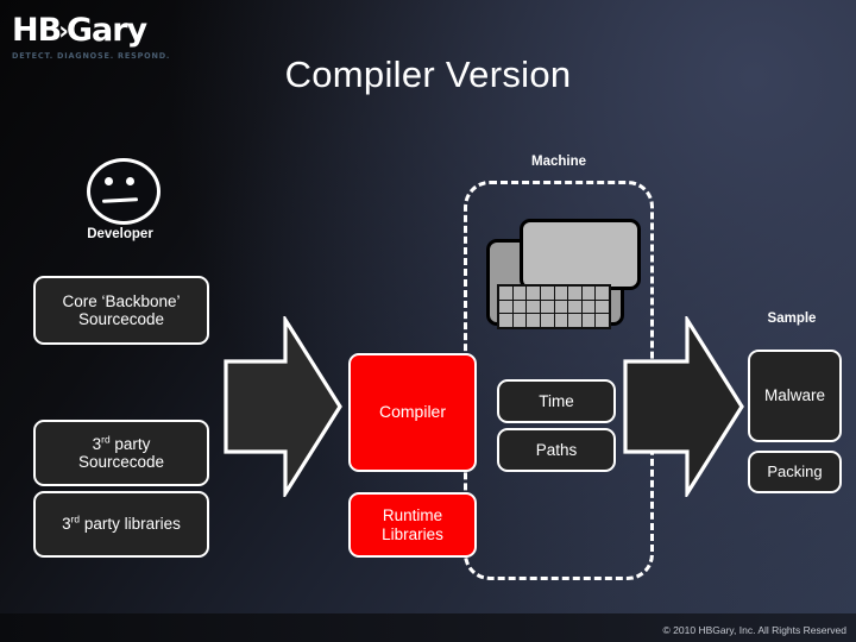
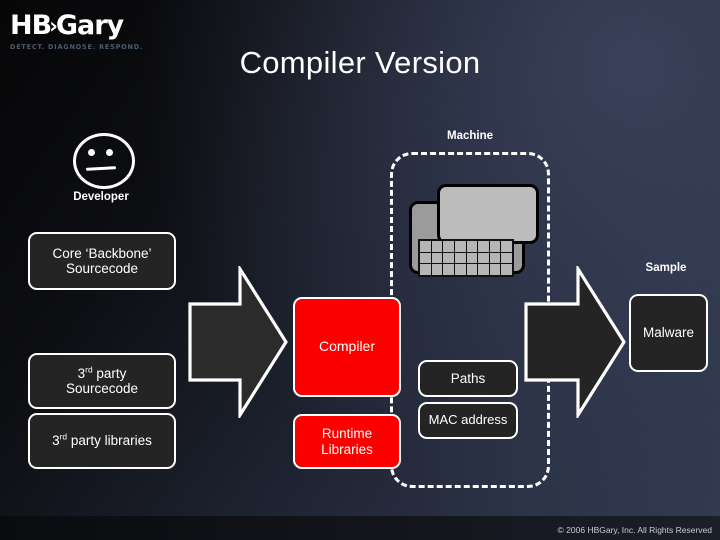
  HB›Gary
  DETECT. DIAGNOSE. RESPOND.
  Compiler Version
  Developer
  Core ‘Backbone’
  Sourcecode
  3rd party
  Sourcecode
  3rd party libraries
  Machine
  Compiler
  Runtime
  Libraries
- Time
  Paths
+ MAC address
  Sample
  Malware
- Packing
- © 2010 HBGary, Inc. All Rights Reserved
+ © 2006 HBGary, Inc. All Rights Reserved
